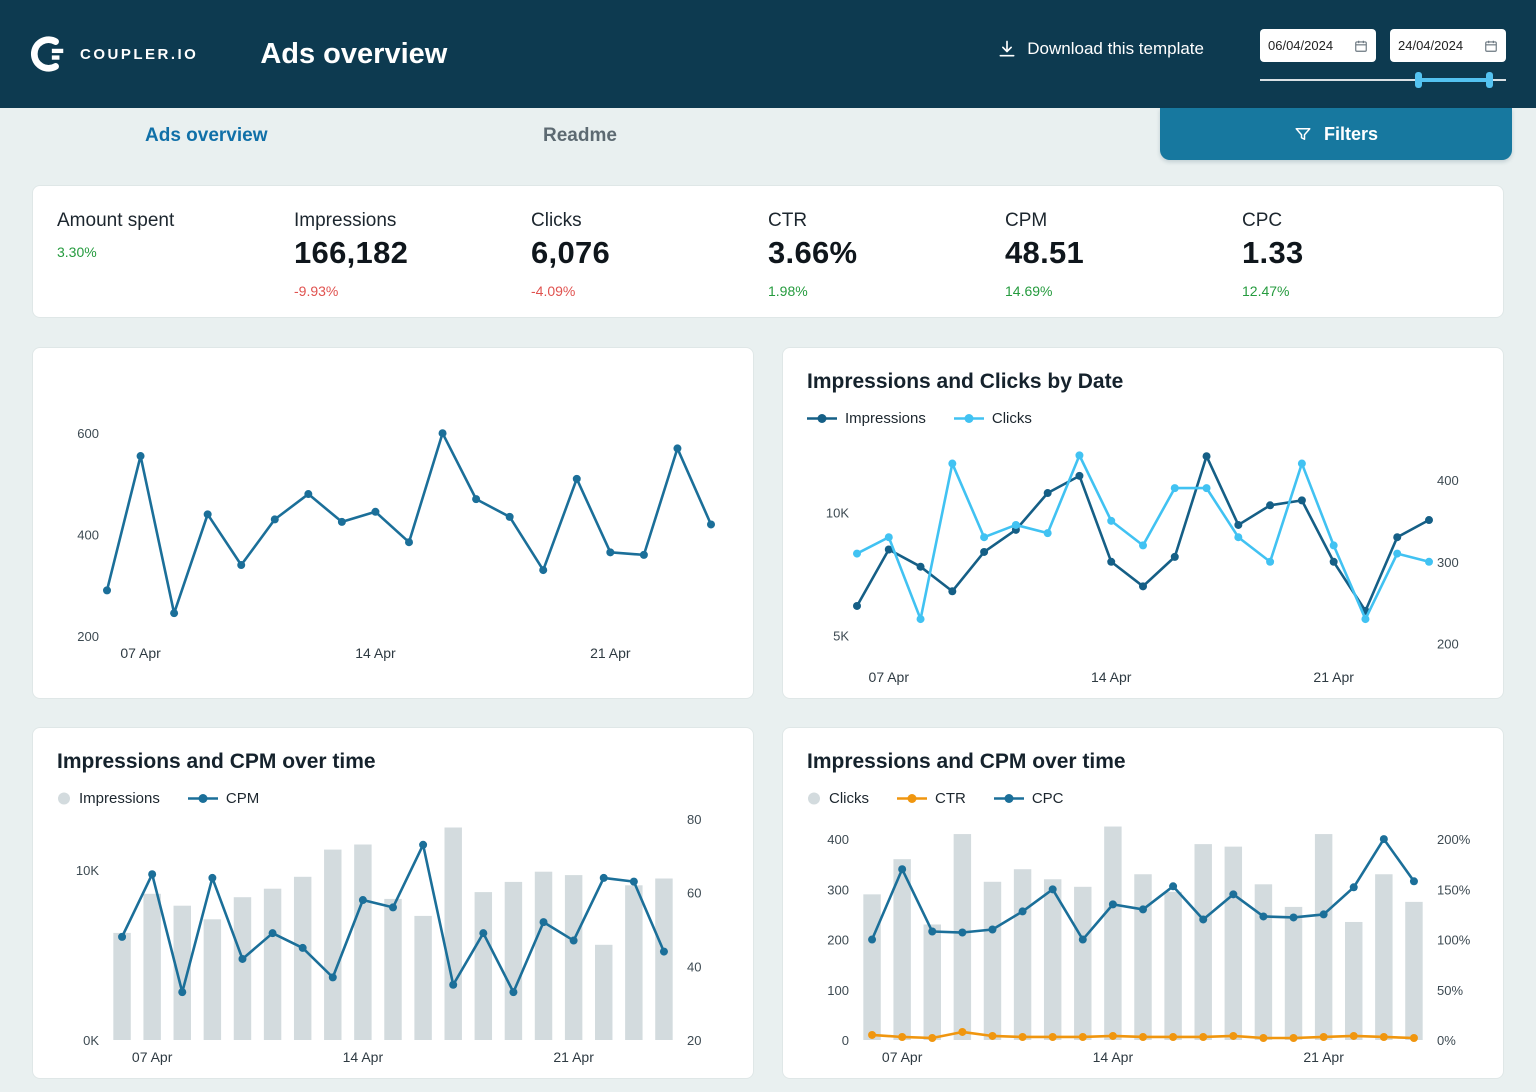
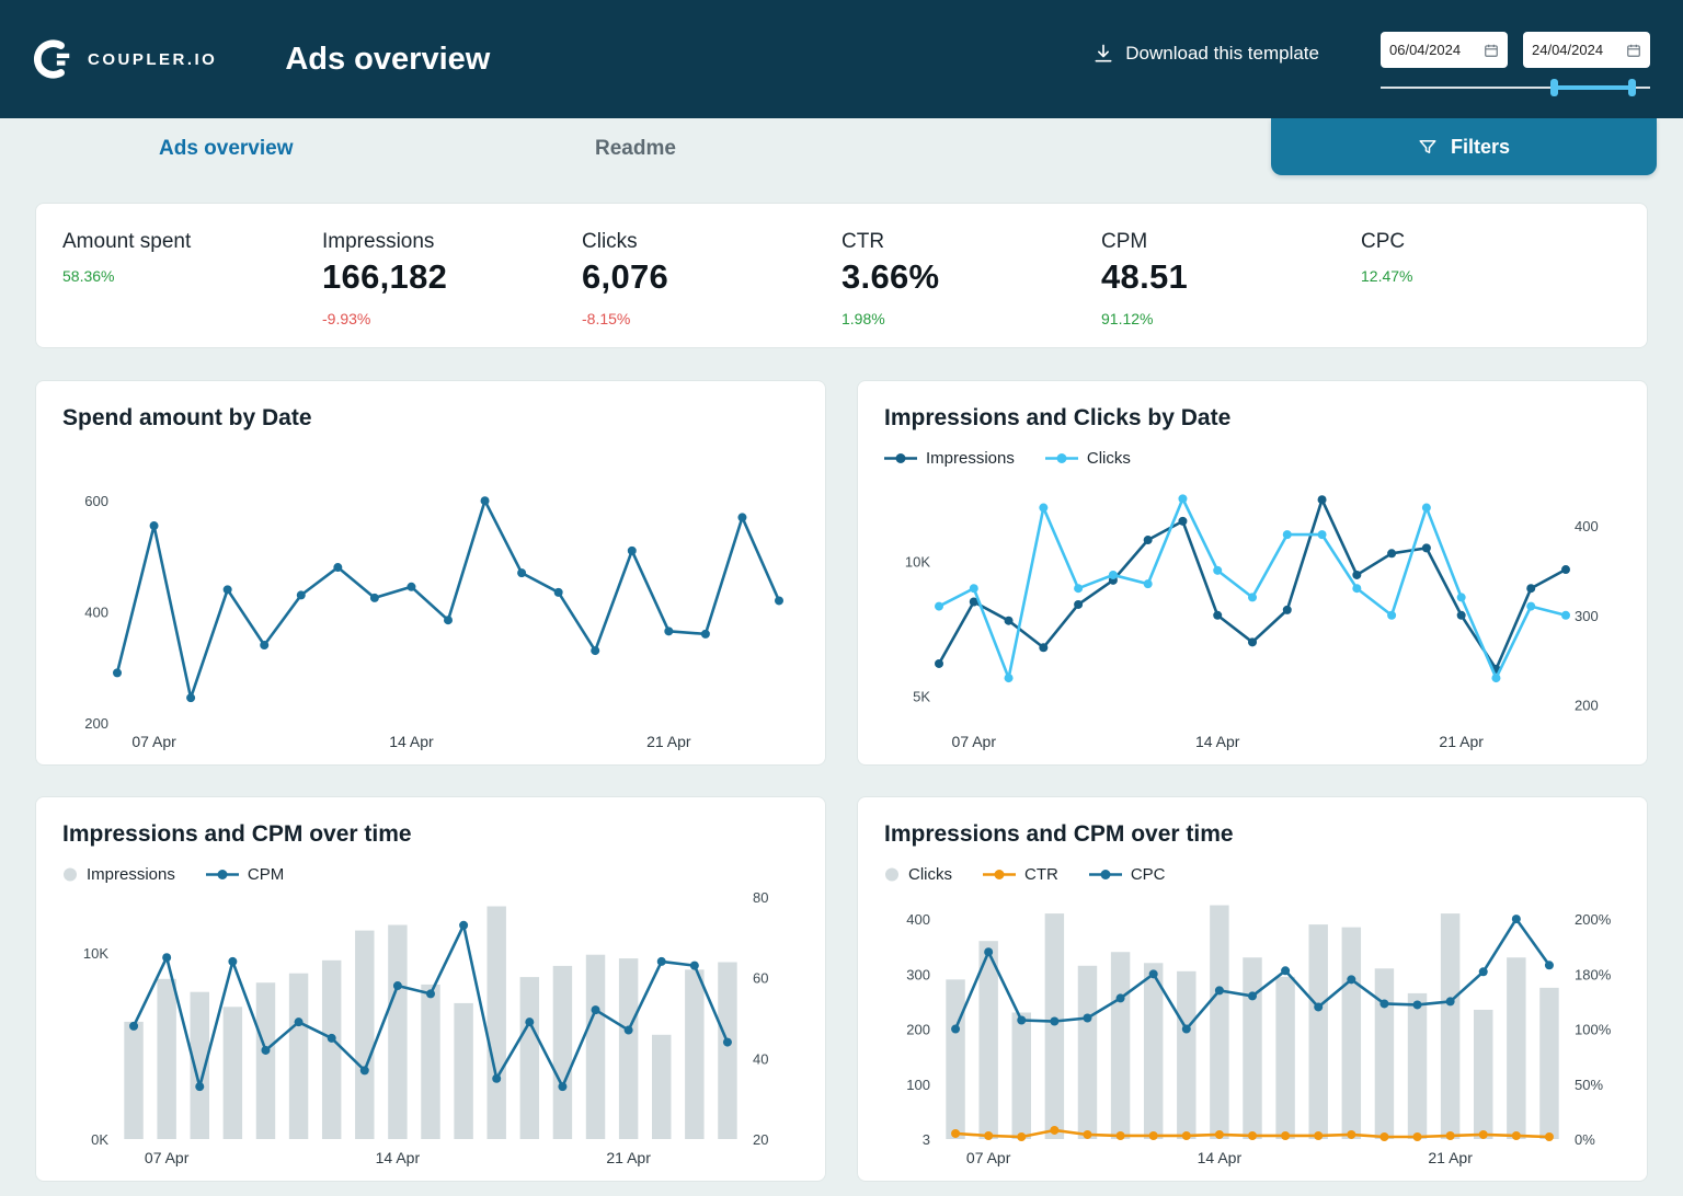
  COUPLER.IO
  Ads overview
  Download this template
  06/04/2024
  24/04/2024
  Ads overview
  Readme
  Filters
  Amount spent
- 3.30%
+ 58.36%
  Impressions
  166,182
  -9.93%
  Clicks
  6,076
- -4.09%
+ -8.15%
  CTR
  3.66%
  1.98%
  CPM
  48.51
- 14.69%
+ 91.12%
  CPC
- 1.33
  12.47%
+ Spend amount by Date
  600
  400
  200
  07 Apr
  14 Apr
  21 Apr
  Impressions and Clicks by Date
  Impressions
  Clicks
  10K
  5K
  400
  300
  200
  07 Apr
  14 Apr
  21 Apr
  Impressions and CPM over time
  Impressions
  CPM
  10K
  0K
  80
  60
  40
  20
  07 Apr
  14 Apr
  21 Apr
  Impressions and CPM over time
  Clicks
  CTR
  CPC
  400
  300
  200
  100
- 0
+ 3
  200%
- 150%
+ 180%
  100%
  50%
  0%
  07 Apr
  14 Apr
  21 Apr
